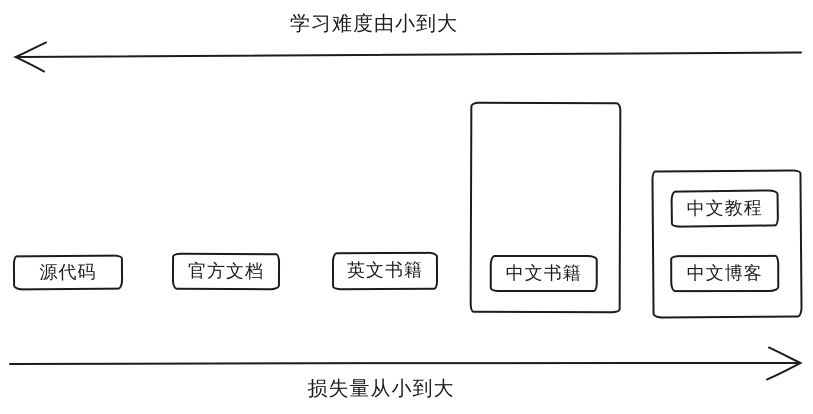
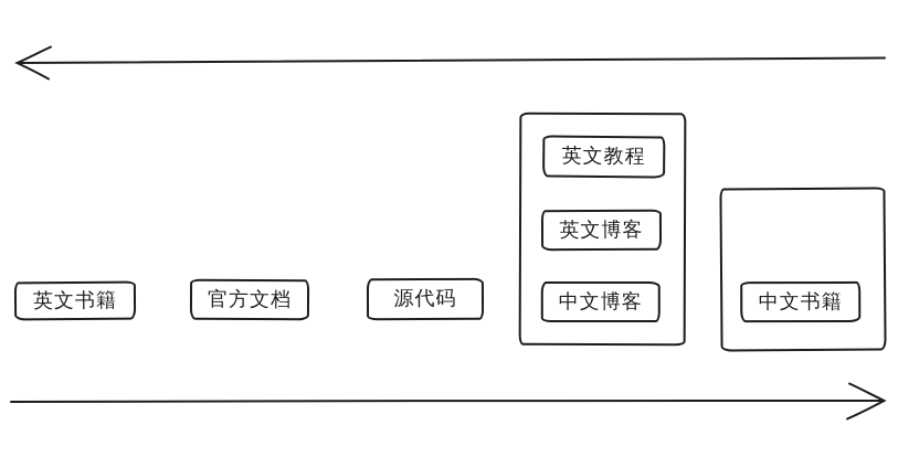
- 学习难度由小到大
- 损失量从小到大
- 源代码
+ 英文书籍
  官方文档
- 英文书籍
+ 源代码
+ 英文教程
+ 英文博客
- 中文书籍
+ 中文博客
- 中文教程
- 中文博客
+ 中文书籍
